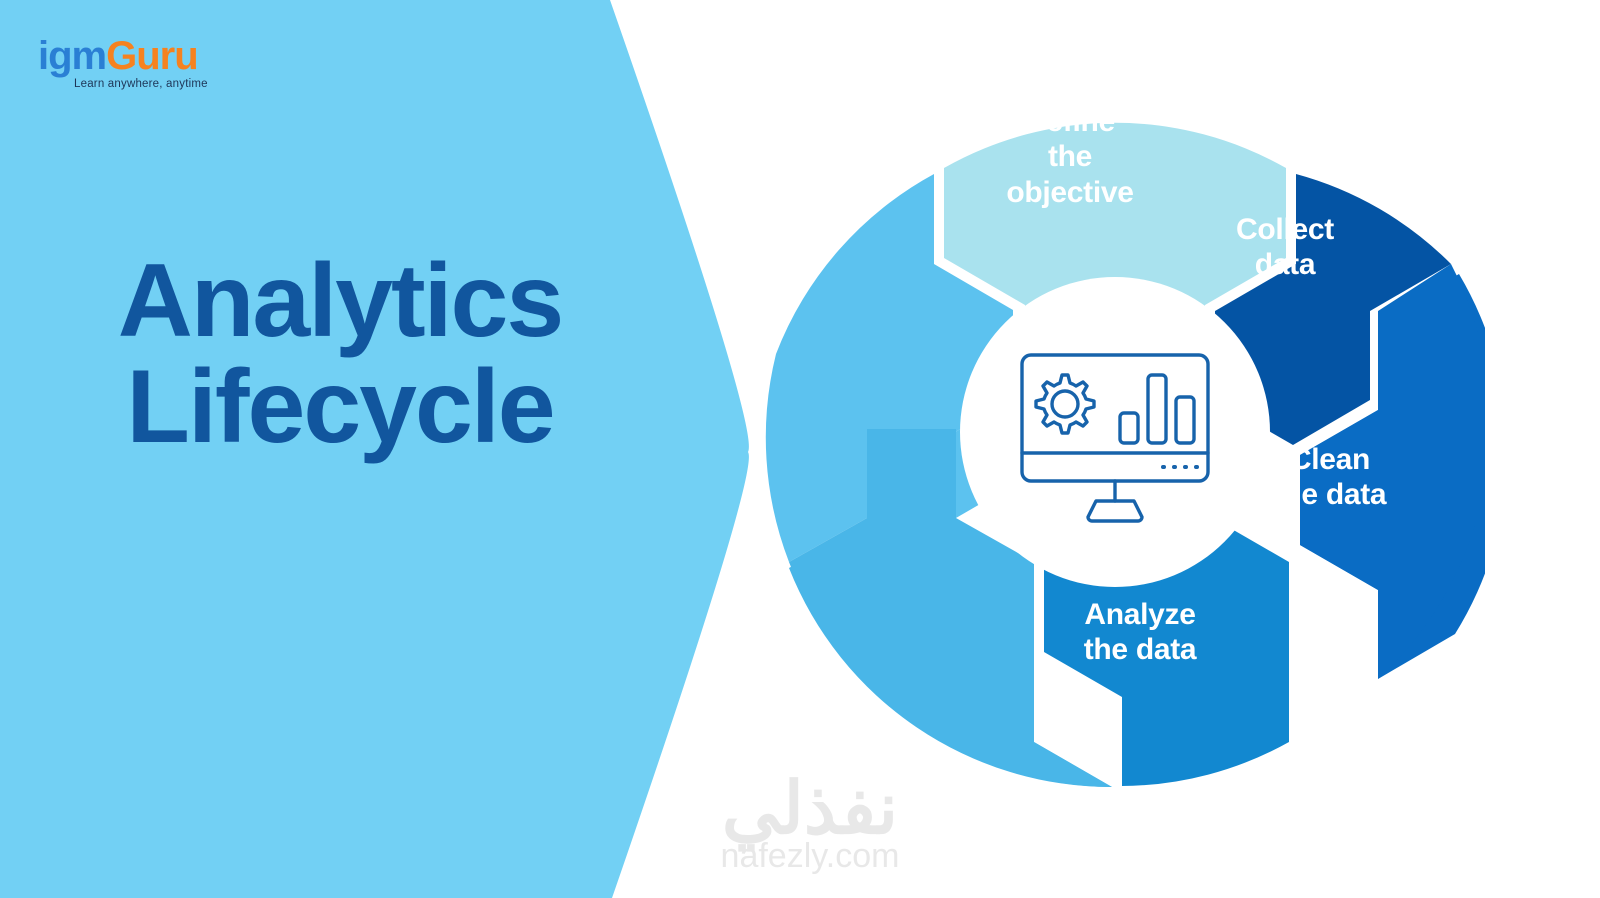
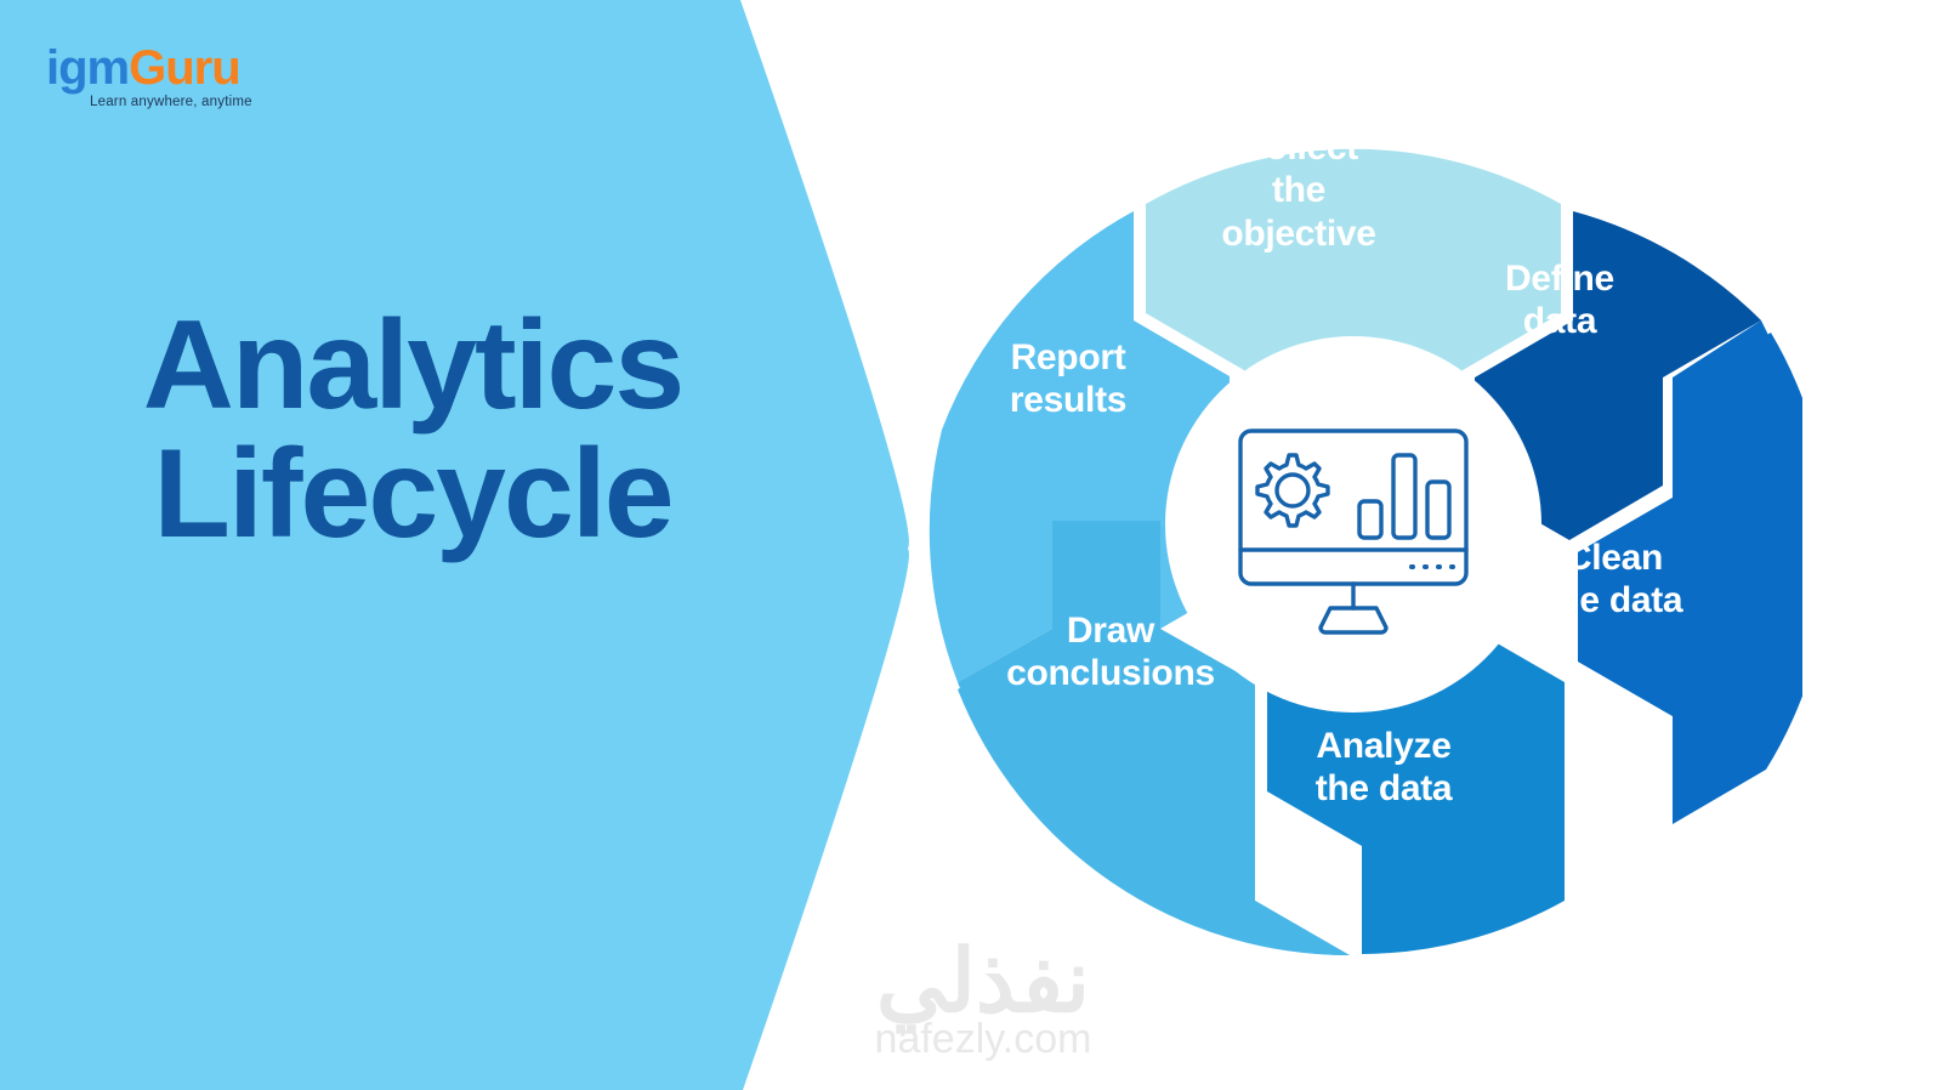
  igmGuru
  Learn anywhere, anytime
  Analytics
  Lifecycle
- Define
+ Collect
  the
  objective
- Collect
+ Define
  data
  Clean
  the data
  Analyze
  the data
+ Draw
+ conclusions
+ Report
+ results
